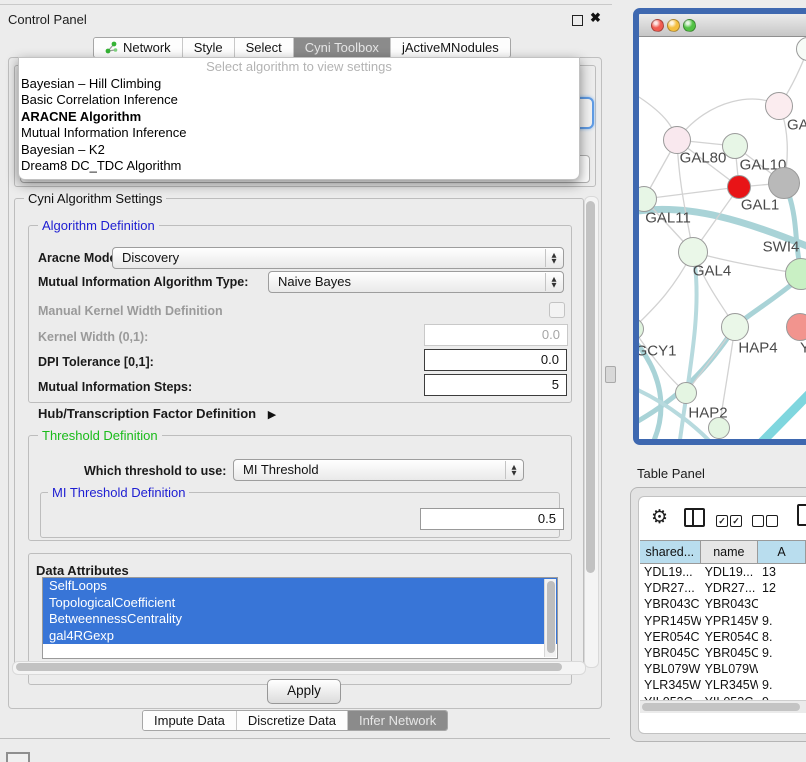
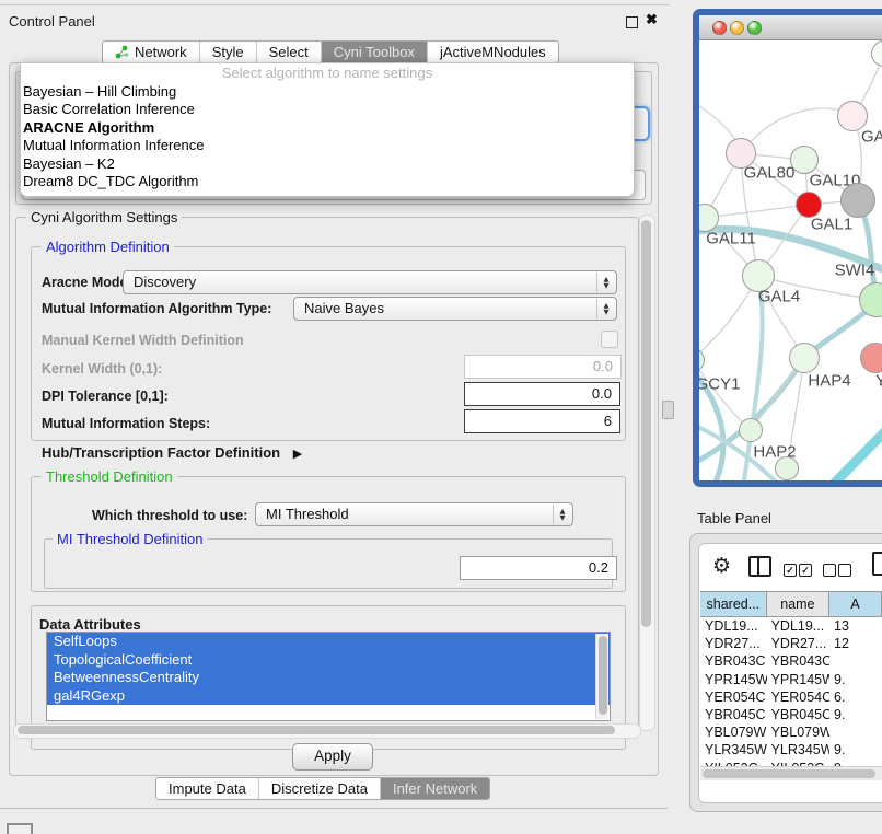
  Control Panel
  ✖
  Network
  Style
  Select
  Cyni Toolbox
  jActiveMNodules
  Cyni Algorithm Settings
  Algorithm Definition
  Aracne Mod
  Discovery
  ▲
  ▼
  Mutual Information Algorithm Type:
  Naive Bayes
  ▲
  ▼
  Manual Kernel Width Definition
  Kernel Width (0,1):
  0.0
  DPI Tolerance [0,1]:
  0.0
  Mutual Information Steps:
- 5
+ 6
  Hub/Transcription Factor Definition ▶
  Threshold Definition
  Which threshold to use:
  MI Threshold
  ▲
  ▼
  MI Threshold Definition
- 0.5
+ 0.2
  Data Attributes
  SelfLoops
  TopologicalCoefficient
  BetweennessCentrality
  gal4RGexp
  Apply
  Impute Data
  Discretize Data
  Infer Network
- Select algorithm to view settings
+ Select algorithm to name settings
  Bayesian – Hill Climbing
  Basic Correlation Inference
  ARACNE Algorithm
  Mutual Information Inference
  Bayesian – K2
  Dream8 DC_TDC Algorithm
  GAL80
  GAL10
  GAL1
  GAL11
  SWI4
  GAL4
  GCY1
  HAP4
  Y
  HAP2
  Table Panel
  ⚙
  ✓ ✓
  shared...
  name
  A
  YDL19...
  YDL19...
  13
  YDR27...
  YDR27...
  12
  YBR043C
  YBR043C
  YPR145W
  YPR145W
  9.
  YER054C
  YER054C
- 8.
+ 6.
  YBR045C
  YBR045C
  9.
  YBL079W
  YBL079W
  YLR345W
  YLR345W
  9.
